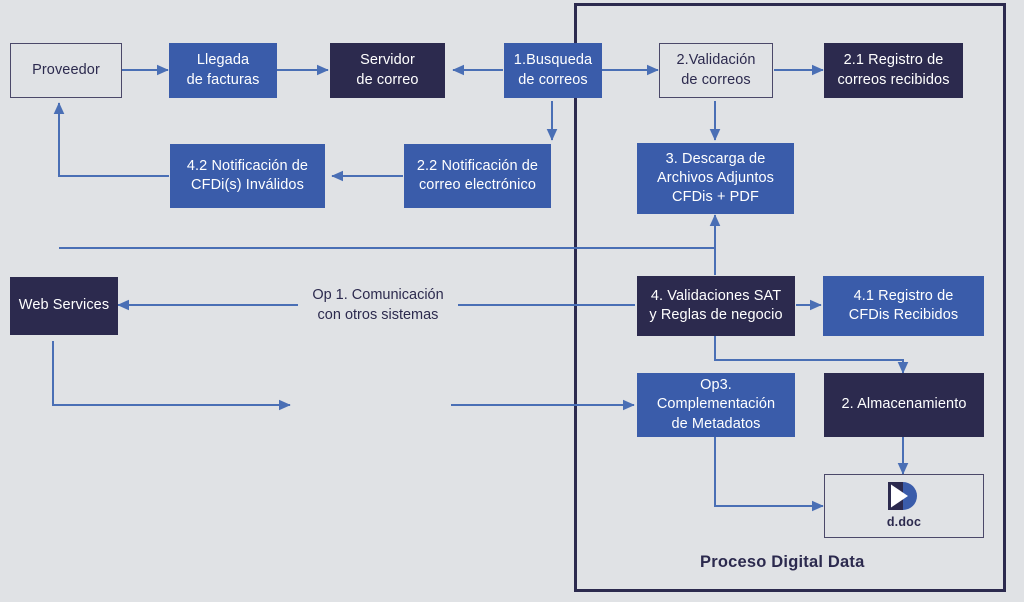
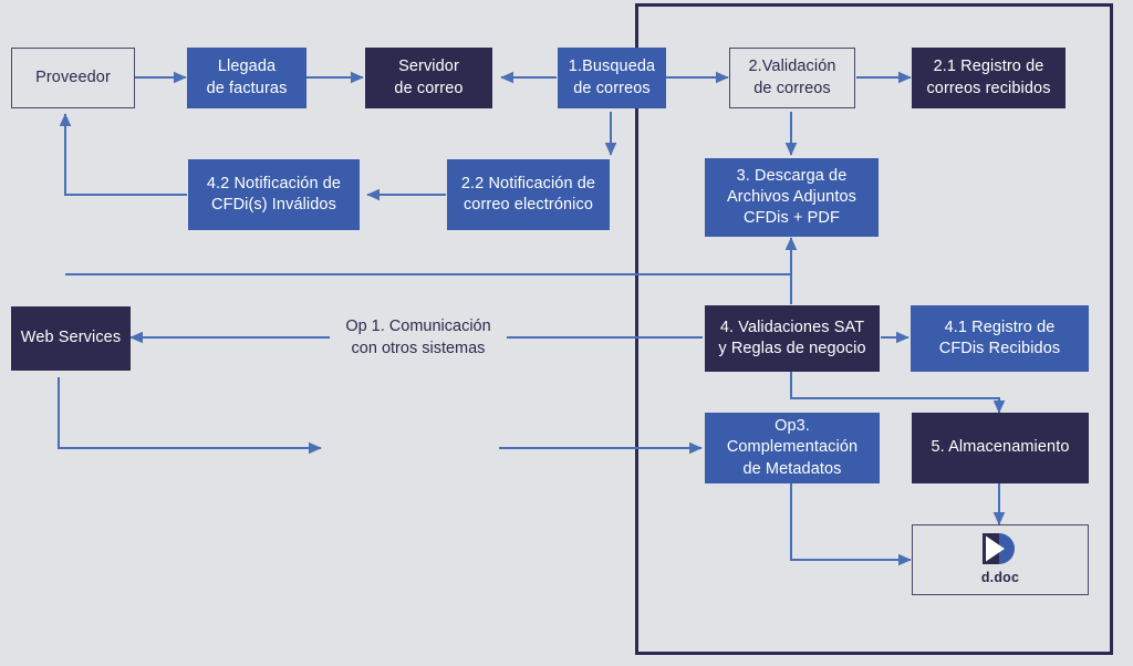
- Proceso Digital Data
  Proveedor
  Llegada
  de facturas
  Servidor
  de correo
  1.Busqueda
  de correos
  2.Validación
  de correos
  2.1 Registro de
  correos recibidos
  4.2 Notificación de
  CFDi(s) Inválidos
  2.2 Notificación de
  correo electrónico
  3. Descarga de
  Archivos Adjuntos
  CFDis + PDF
  Web Services
  4. Validaciones SAT
  y Reglas de negocio
  4.1 Registro de
  CFDis Recibidos
  Op3. Complementación
  de Metadatos
- 2. Almacenamiento
+ 5. Almacenamiento
  d.doc
  Op 1. Comunicación
  con otros sistemas
